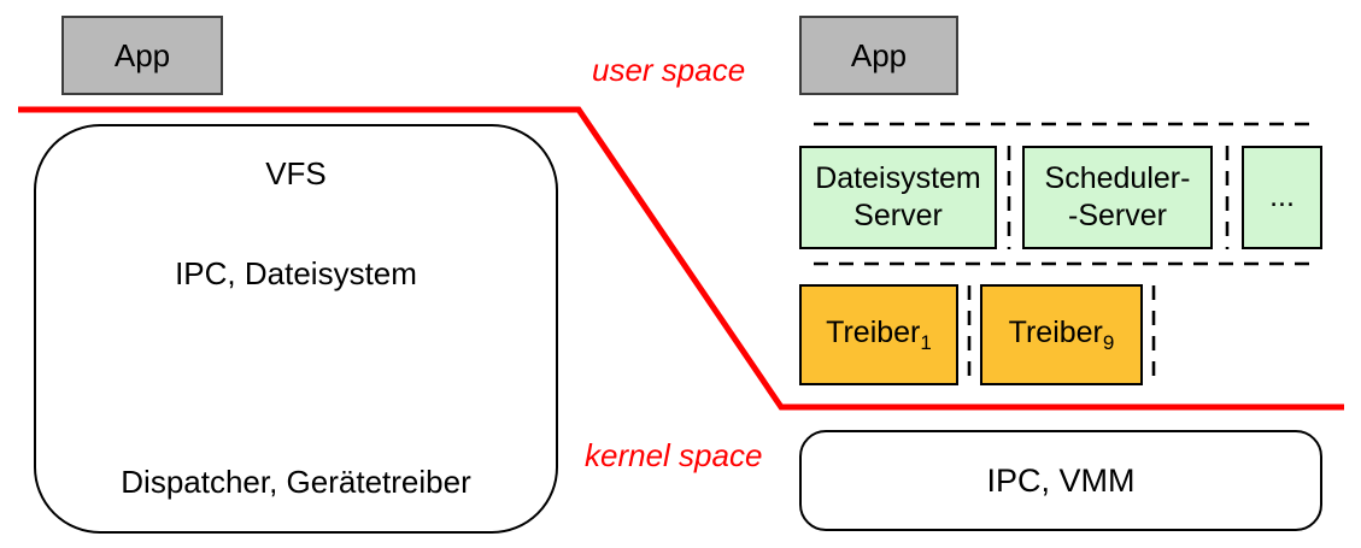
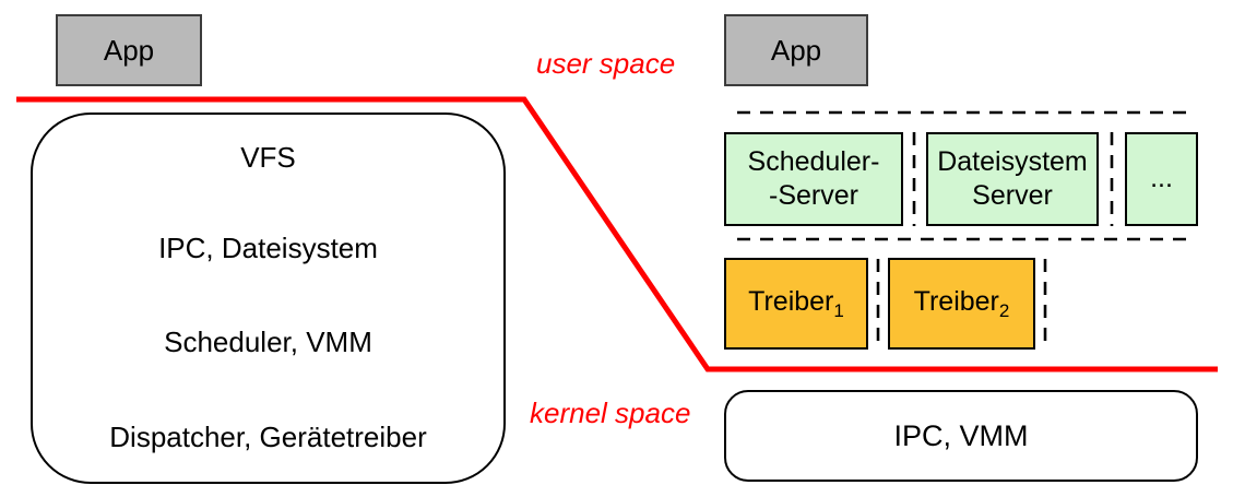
  App
  VFS
  IPC, Dateisystem
+ Scheduler, VMM
  Dispatcher, Gerätetreiber
  user space
  kernel space
  App
- Dateisystem
+ Scheduler-
- Server
+ -Server
- Scheduler-
+ Dateisystem
- -Server
+ Server
  ...
  Treiber1
- Treiber9
+ Treiber2
  IPC, VMM
